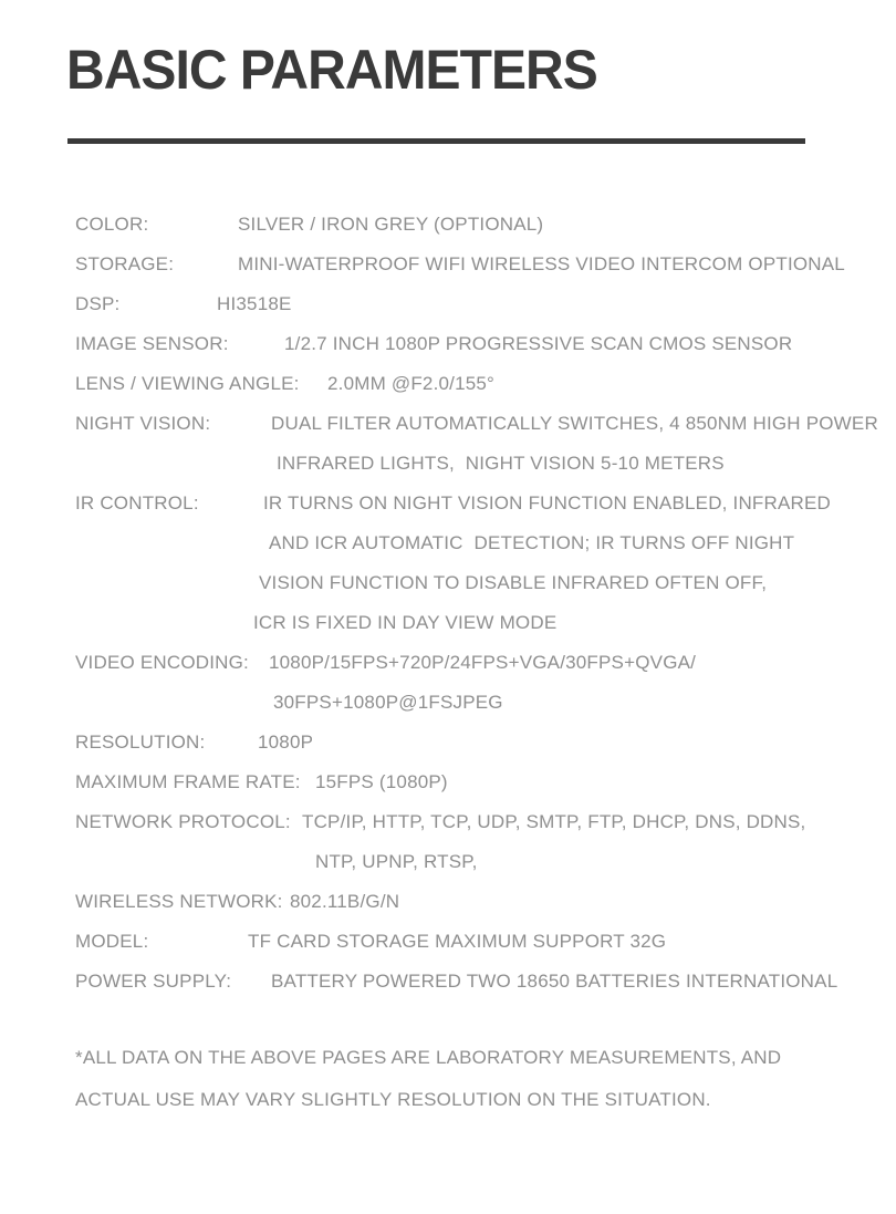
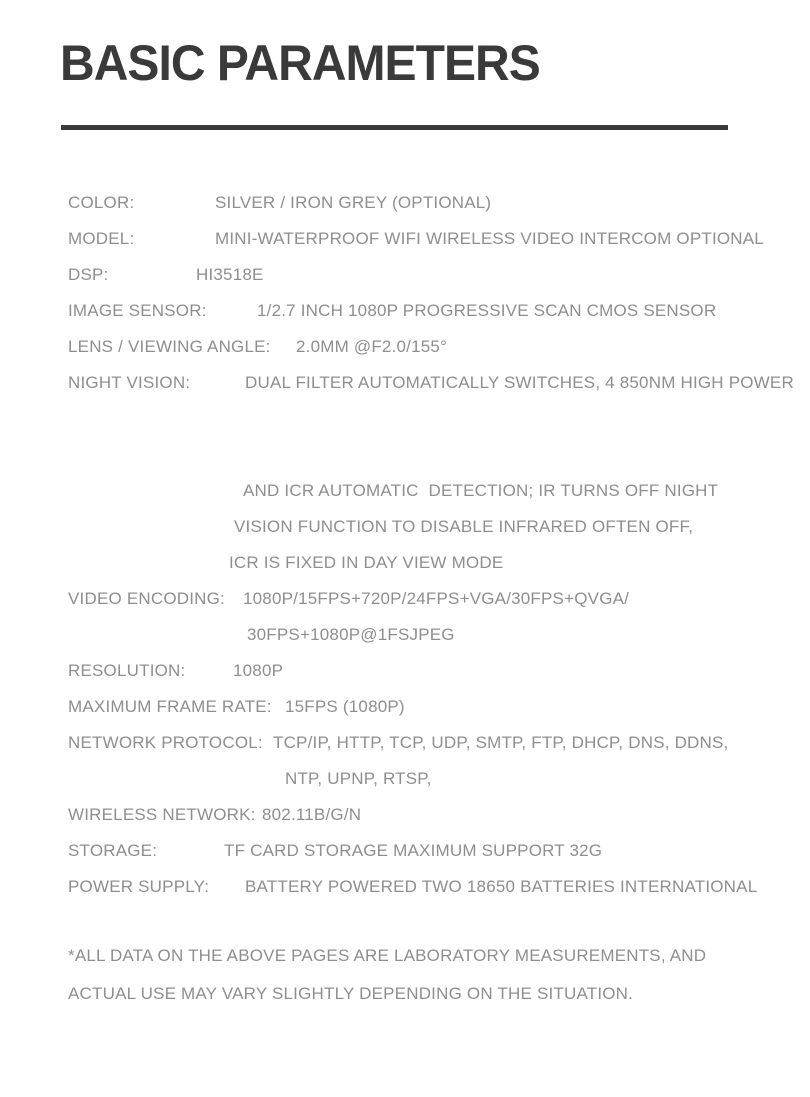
  BASIC PARAMETERS
  COLOR:
  SILVER / IRON GREY (OPTIONAL)
- STORAGE:
+ MODEL:
  MINI-WATERPROOF WIFI WIRELESS VIDEO INTERCOM OPTIONAL
  DSP:
  HI3518E
  IMAGE SENSOR:
  1/2.7 INCH 1080P PROGRESSIVE SCAN CMOS SENSOR
  LENS / VIEWING ANGLE:
  2.0MM @F2.0/155°
  NIGHT VISION:
  DUAL FILTER AUTOMATICALLY SWITCHES, 4 850NM HIGH POWER
- INFRARED LIGHTS, NIGHT VISION 5-10 METERS
- IR CONTROL:
- IR TURNS ON NIGHT VISION FUNCTION ENABLED, INFRARED
  AND ICR AUTOMATIC DETECTION; IR TURNS OFF NIGHT
  VISION FUNCTION TO DISABLE INFRARED OFTEN OFF,
  ICR IS FIXED IN DAY VIEW MODE
  VIDEO ENCODING:
  1080P/15FPS+720P/24FPS+VGA/30FPS+QVGA/
  30FPS+1080P@1FSJPEG
  RESOLUTION:
  1080P
  MAXIMUM FRAME RATE:
  15FPS (1080P)
  NETWORK PROTOCOL:
  TCP/IP, HTTP, TCP, UDP, SMTP, FTP, DHCP, DNS, DDNS,
  NTP, UPNP, RTSP,
  WIRELESS NETWORK:
  802.11B/G/N
- MODEL:
+ STORAGE:
  TF CARD STORAGE MAXIMUM SUPPORT 32G
  POWER SUPPLY:
  BATTERY POWERED TWO 18650 BATTERIES INTERNATIONAL
  *ALL DATA ON THE ABOVE PAGES ARE LABORATORY MEASUREMENTS, AND
- ACTUAL USE MAY VARY SLIGHTLY RESOLUTION ON THE SITUATION.
+ ACTUAL USE MAY VARY SLIGHTLY DEPENDING ON THE SITUATION.
